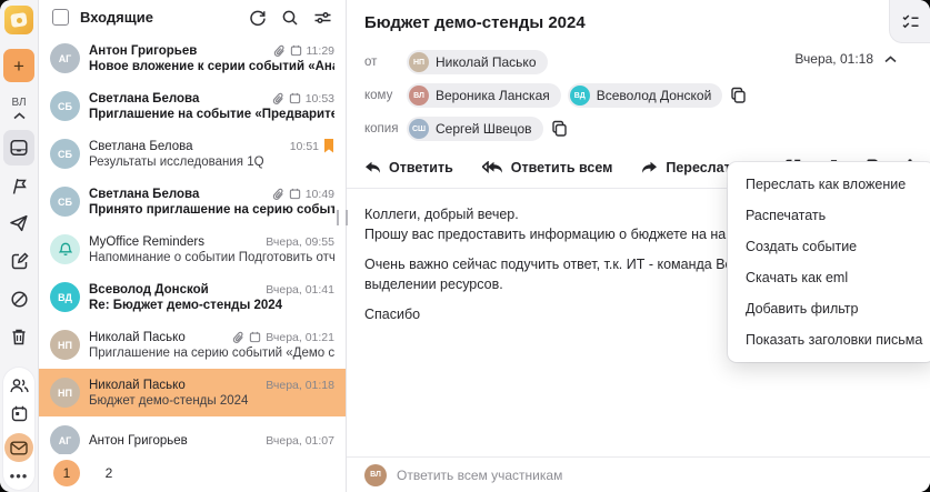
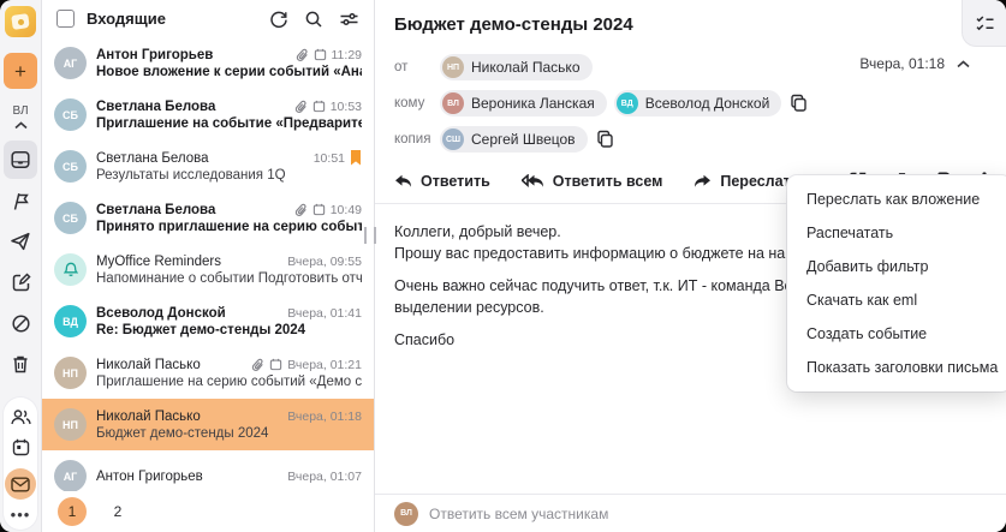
  +
  ВЛ
  •••
  Входящие
  АГ
  Антон Григорьев
  11:29
  Новое вложение к серии событий «Ан
  СБ
  Светлана Белова
  10:53
  Приглашение на событие «Предварите
  СБ
  Светлана Белова
  10:51
  Результаты исследования 1Q
  СБ
  Светлана Белова
  10:49
  Принято приглашение на серию событ
  MyOffice Reminders
  Вчера, 09:55
  Напоминание о событии Подготовить отч
  ВД
  Всеволод Донской
  Вчера, 01:41
  Re: Бюджет демо-стенды 2024
  НП
  Николай Пасько
  Вчера, 01:21
  Приглашение на серию событий «Демо с
  НП
  Николай Пасько
  Вчера, 01:18
  Бюджет демо-стенды 2024
  АГ
  Антон Григорьев
  Вчера, 01:07
  1
  2
  Бюджет демо-стенды 2024
  от
  Николай Пасько
  Вчера, 01:18
  кому
  Вероника Ланская
  Всеволод Донской
  копия
  Сергей Швецов
  Ответить
  Ответить всем
  Пересла
  Коллеги, добрый вечер.
  Прошу вас предоставить информацию о бюджете на на
  Очень важно сейчас подучить ответ, т.к. ИТ - команда В
  выделении ресурсов.
  Спасибо
  Переслать как вложение
  Распечатать
- Создать событие
+ Добавить фильтр
  Скачать как eml
- Добавить фильтр
+ Создать событие
  Показать заголовки письма
  Ответить всем участникам
